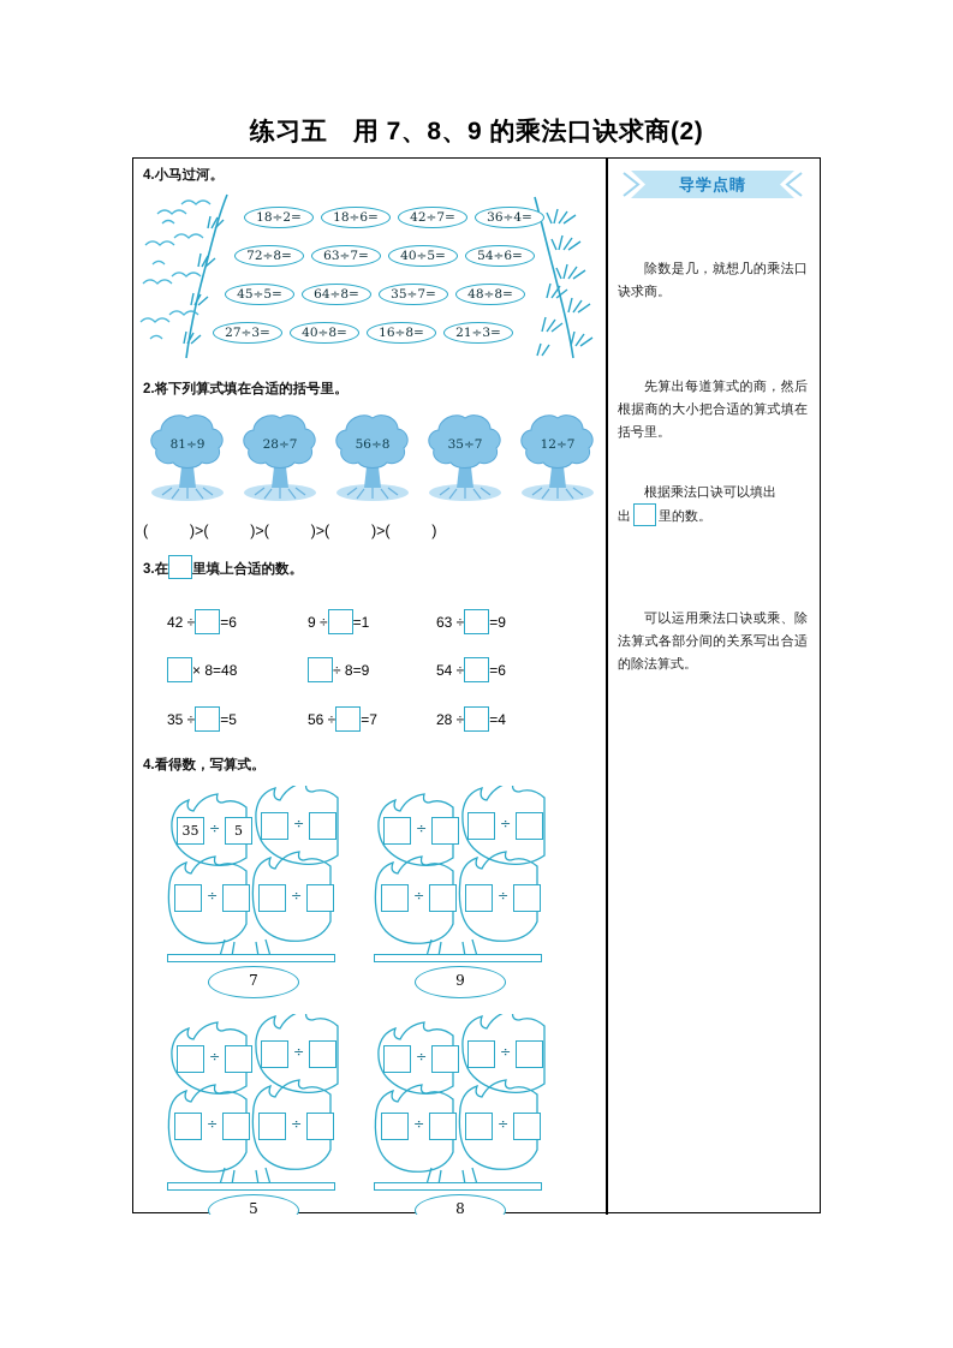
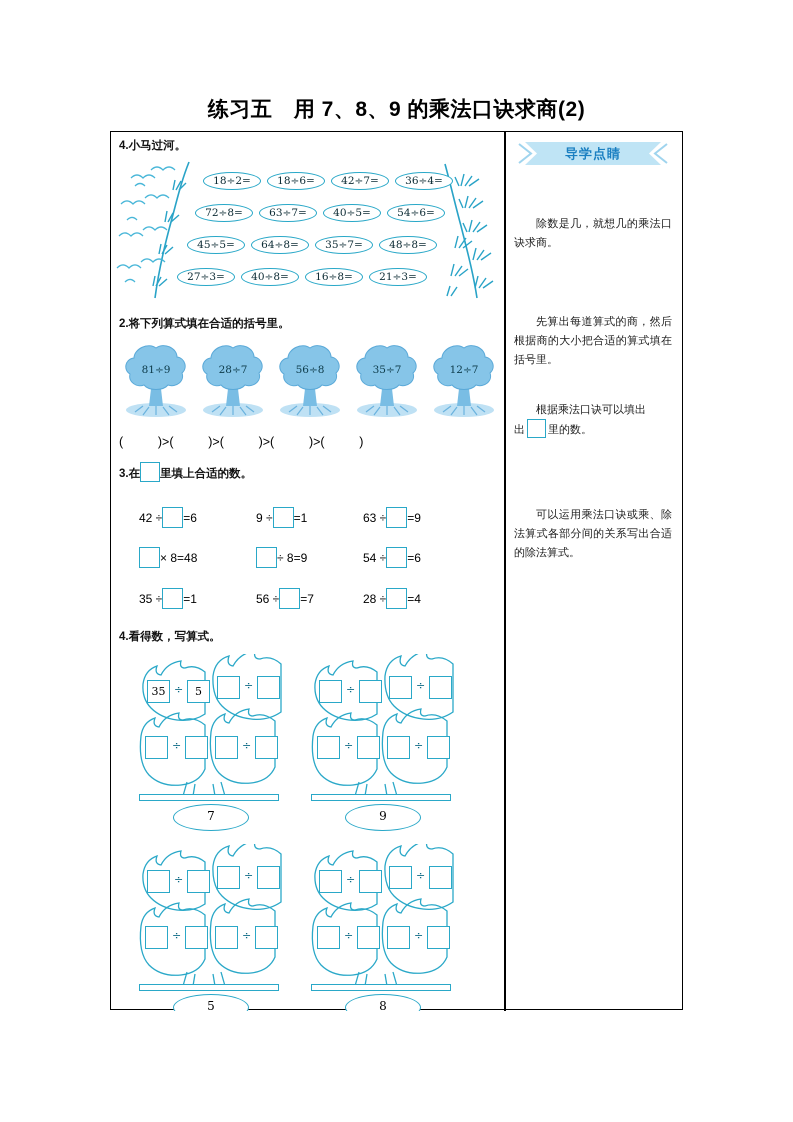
  练习五 用 7、8、9 的乘法口诀求商(2)
  4.小马过河。
  18÷2=
  18÷6=
  42÷7=
  36÷4=
  72÷8=
  63÷7=
  40÷5=
  54÷6=
  45÷5=
  64÷8=
  35÷7=
  48÷8=
  27÷3=
  40÷8=
  16÷8=
  21÷3=
  2.将下列算式填在合适的括号里。
  81÷9
  28÷7
  56÷8
  35÷7
  12÷7
  ( )>( )>( )>( )>( )
  3.在 里填上合适的数。
  42 ÷ =6
  9 ÷ =1
  63 ÷ =9
  × 8=48
  ÷ 8=9
  54 ÷ =6
- 35 ÷ =5
+ 35 ÷ =1
  56 ÷ =7
  28 ÷ =4
  4.看得数，写算式。
  7
  35
  ÷
  5
  ÷
  ÷
  ÷
  9
  ÷
  ÷
  ÷
  ÷
  5
  ÷
  ÷
  ÷
  ÷
  8
  ÷
  ÷
  ÷
  ÷
  导学点睛
  除数是几，就想几的乘法口诀求商。
  先算出每道算式的商，然后根据商的大小把合适的算式填在括号里。
  根据乘法口诀可以填出
  出 里的数。
  可以运用乘法口诀或乘、除法算式各部分间的关系写出合适的除法算式。
